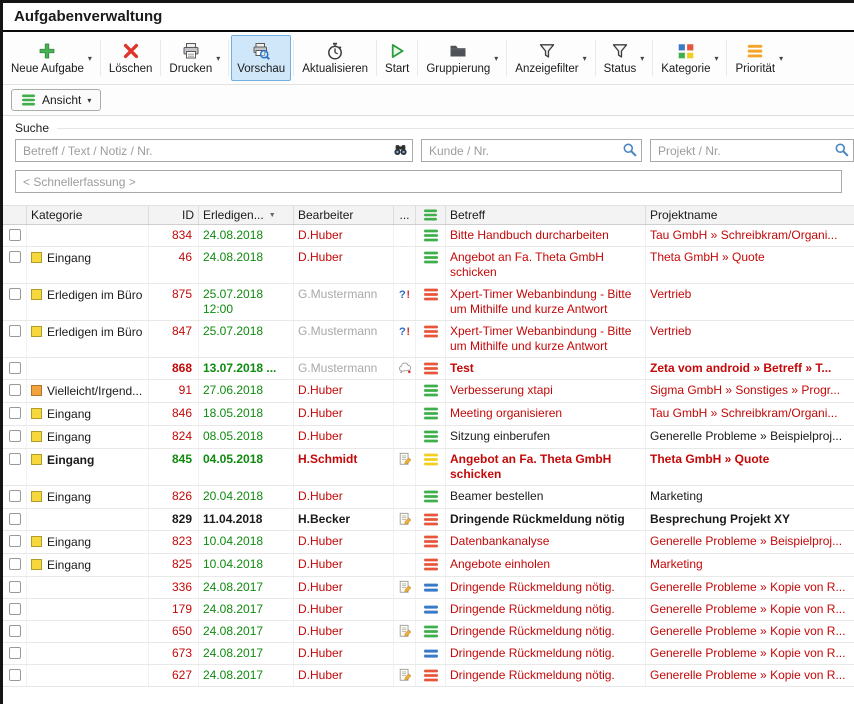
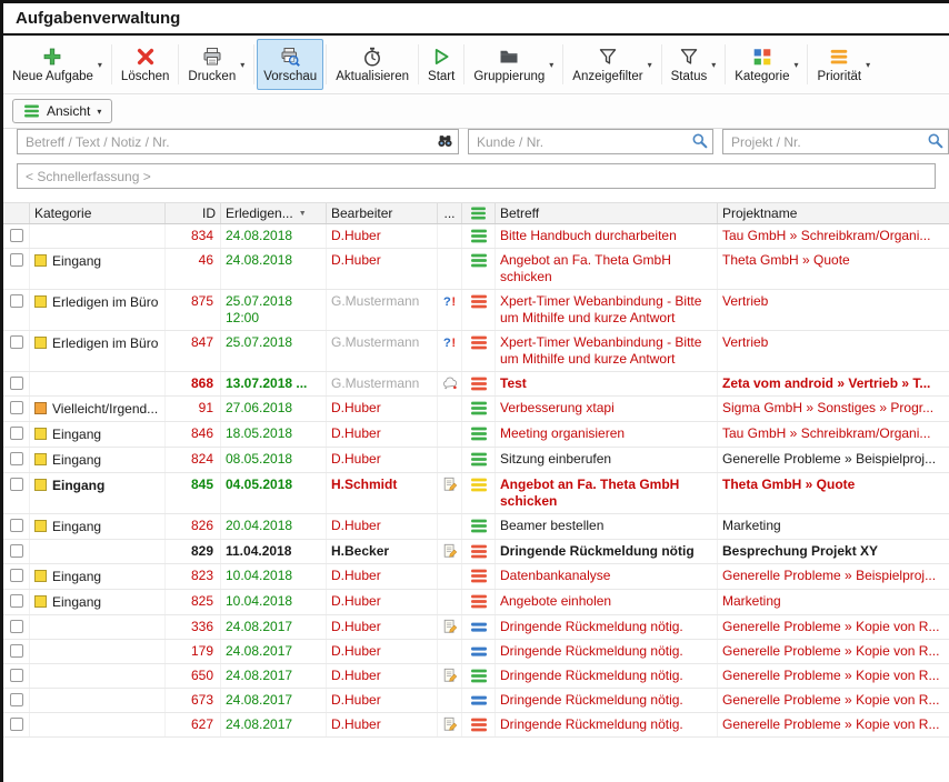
  Aufgabenverwaltung
  Neue Aufgabe
  ▾
  Löschen
  Drucken
  ▾
  Vorschau
  Aktualisieren
  Start
  Gruppierung
  ▾
  Anzeigefilter
  ▾
  Status
  ▾
  Kategorie
  ▾
  Priorität
  ▾
  Ansicht
  ▾
- Suche
  Betreff / Text / Notiz / Nr.
  Kunde / Nr.
  Projekt / Nr.
  < Schnellerfassung >
  Kategorie
  ID
  Erledigen...
  Bearbeiter
  ...
  Betreff
  Projektname
  834
  24.08.2018
  D.Huber
  Bitte Handbuch durcharbeiten
  Tau GmbH » Schreibkram/Organi...
  Eingang
  46
  24.08.2018
  D.Huber
  Angebot an Fa. Theta GmbH schicken
  Theta GmbH » Quote
  Erledigen im Büro
  875
  25.07.2018 12:00
  G.Mustermann
  ?
  !
  Xpert-Timer Webanbindung - Bitte um Mithilfe und kurze Antwort
  Vertrieb
  Erledigen im Büro
  847
  25.07.2018
  G.Mustermann
  ?
  !
  Xpert-Timer Webanbindung - Bitte um Mithilfe und kurze Antwort
  Vertrieb
  868
  13.07.2018 ...
  G.Mustermann
  Test
- Zeta vom android » Betreff » T...
+ Zeta vom android » Vertrieb » T...
  Vielleicht/Irgend...
  91
  27.06.2018
  D.Huber
  Verbesserung xtapi
  Sigma GmbH » Sonstiges » Progr...
  Eingang
  846
  18.05.2018
  D.Huber
  Meeting organisieren
  Tau GmbH » Schreibkram/Organi...
  Eingang
  824
  08.05.2018
  D.Huber
  Sitzung einberufen
  Generelle Probleme » Beispielproj...
  Eingang
  845
  04.05.2018
  H.Schmidt
  Angebot an Fa. Theta GmbH schicken
  Theta GmbH » Quote
  Eingang
  826
  20.04.2018
  D.Huber
  Beamer bestellen
  Marketing
  829
  11.04.2018
  H.Becker
  Dringende Rückmeldung nötig
  Besprechung Projekt XY
  Eingang
  823
  10.04.2018
  D.Huber
  Datenbankanalyse
  Generelle Probleme » Beispielproj...
  Eingang
  825
  10.04.2018
  D.Huber
  Angebote einholen
  Marketing
  336
  24.08.2017
  D.Huber
  Dringende Rückmeldung nötig.
  Generelle Probleme » Kopie von R...
  179
  24.08.2017
  D.Huber
  Dringende Rückmeldung nötig.
  Generelle Probleme » Kopie von R...
  650
  24.08.2017
  D.Huber
  Dringende Rückmeldung nötig.
  Generelle Probleme » Kopie von R...
  673
  24.08.2017
  D.Huber
  Dringende Rückmeldung nötig.
  Generelle Probleme » Kopie von R...
  627
  24.08.2017
  D.Huber
  Dringende Rückmeldung nötig.
  Generelle Probleme » Kopie von R...
